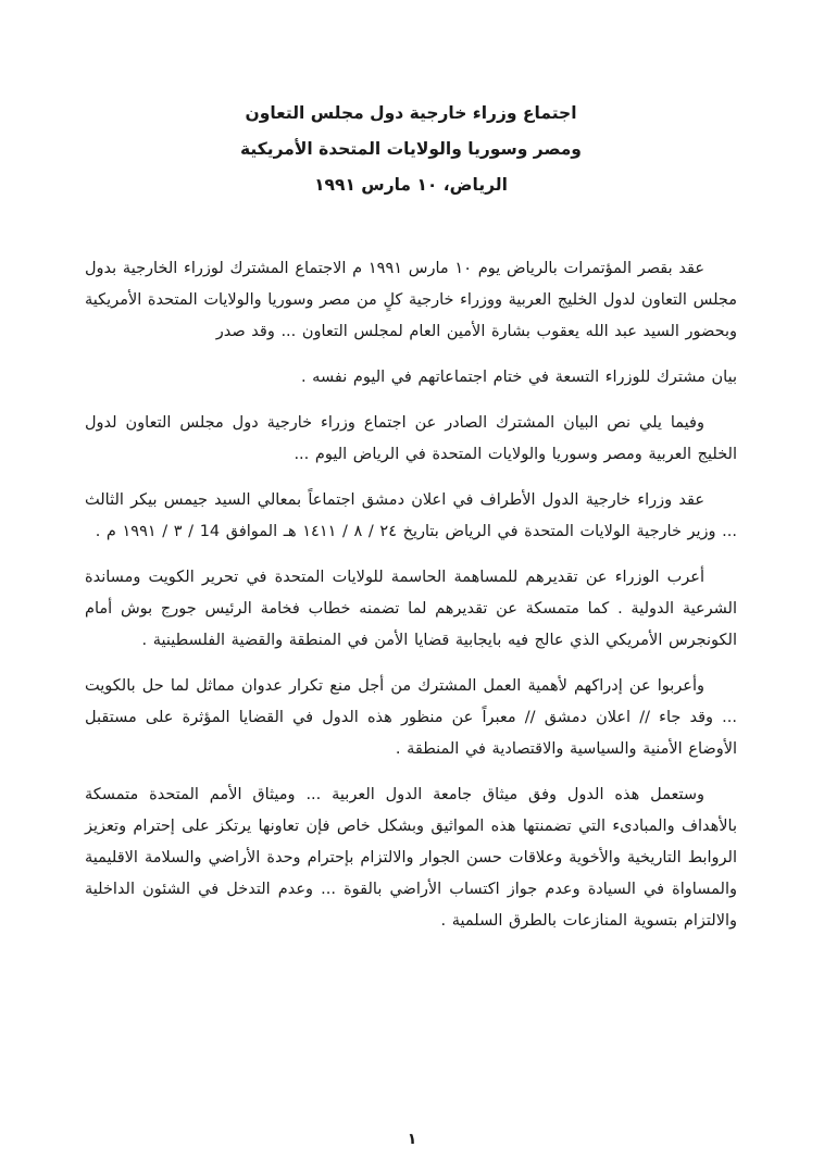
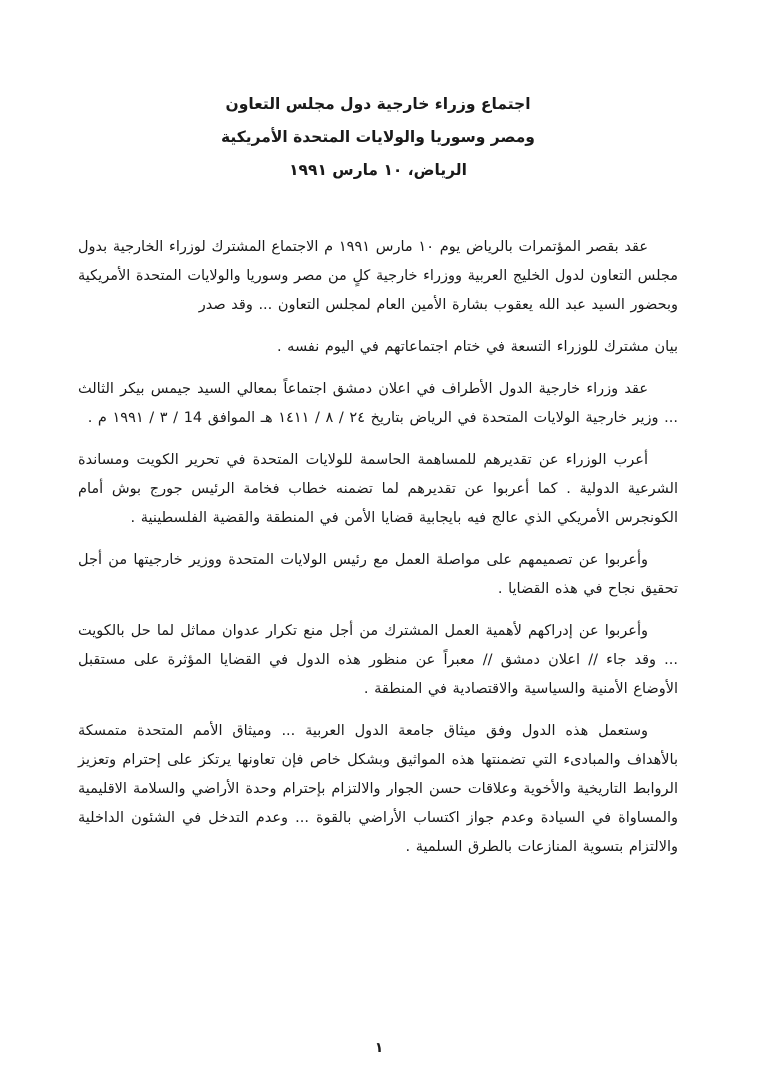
  اجتماع وزراء خارجية دول مجلس التعاون
  ومصر وسوريا والولايات المتحدة الأمريكية
  الرياض، ١٠ مارس ١٩٩١
  عقد بقصر المؤتمرات بالرياض يوم ١٠ مارس ١٩٩١ م الاجتماع المشترك لوزراء الخارجية بدول مجلس التعاون لدول الخليج العربية ووزراء خارجية كلٍ من مصر وسوريا والولايات المتحدة الأمريكية وبحضور السيد عبد الله يعقوب بشارة الأمين العام لمجلس التعاون ... وقد صدر
  بيان مشترك للوزراء التسعة في ختام اجتماعاتهم في اليوم نفسه .
- وفيما يلي نص البيان المشترك الصادر عن اجتماع وزراء خارجية دول مجلس التعاون لدول الخليج العربية ومصر وسوريا والولايات المتحدة في الرياض اليوم ...
  عقد وزراء خارجية الدول الأطراف في اعلان دمشق اجتماعاً بمعالي السيد جيمس بيكر الثالث ... وزير خارجية الولايات المتحدة في الرياض بتاريخ ٢٤ / ٨ / ١٤١١ هـ الموافق 14 / ٣ / ١٩٩١ م .
- أعرب الوزراء عن تقديرهم للمساهمة الحاسمة للولايات المتحدة في تحرير الكويت ومساندة الشرعية الدولية . كما متمسكة عن تقديرهم لما تضمنه خطاب فخامة الرئيس جورج بوش أمام الكونجرس الأمريكي الذي عالج فيه بايجابية قضايا الأمن في المنطقة والقضية الفلسطينية .
+ أعرب الوزراء عن تقديرهم للمساهمة الحاسمة للولايات المتحدة في تحرير الكويت ومساندة الشرعية الدولية . كما أعربوا عن تقديرهم لما تضمنه خطاب فخامة الرئيس جورج بوش أمام الكونجرس الأمريكي الذي عالج فيه بايجابية قضايا الأمن في المنطقة والقضية الفلسطينية .
+ وأعربوا عن تصميمهم على مواصلة العمل مع رئيس الولايات المتحدة ووزير خارجيتها من أجل تحقيق نجاح في هذه القضايا .
  وأعربوا عن إدراكهم لأهمية العمل المشترك من أجل منع تكرار عدوان مماثل لما حل بالكويت ... وقد جاء // اعلان دمشق // معبراً عن منظور هذه الدول في القضايا المؤثرة على مستقبل الأوضاع الأمنية والسياسية والاقتصادية في المنطقة .
  وستعمل هذه الدول وفق ميثاق جامعة الدول العربية ... وميثاق الأمم المتحدة متمسكة بالأهداف والمبادىء التي تضمنتها هذه المواثيق وبشكل خاص فإن تعاونها يرتكز على إحترام وتعزيز الروابط التاريخية والأخوية وعلاقات حسن الجوار والالتزام بإحترام وحدة الأراضي والسلامة الاقليمية والمساواة في السيادة وعدم جواز اكتساب الأراضي بالقوة ... وعدم التدخل في الشئون الداخلية والالتزام بتسوية المنازعات بالطرق السلمية .
  ١
